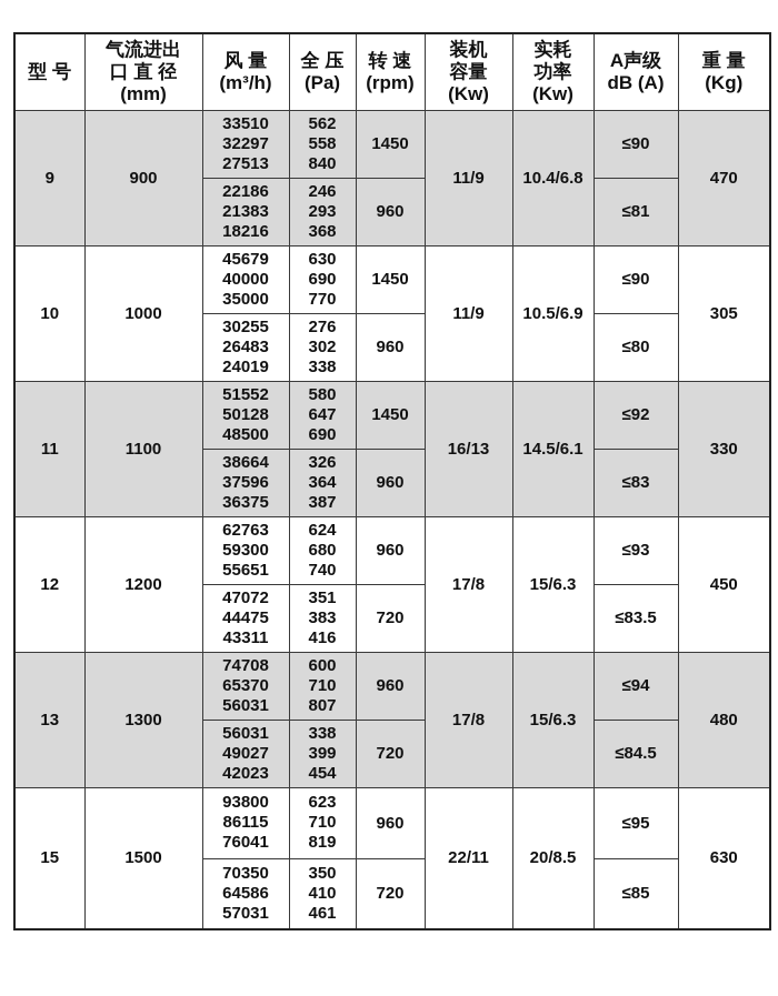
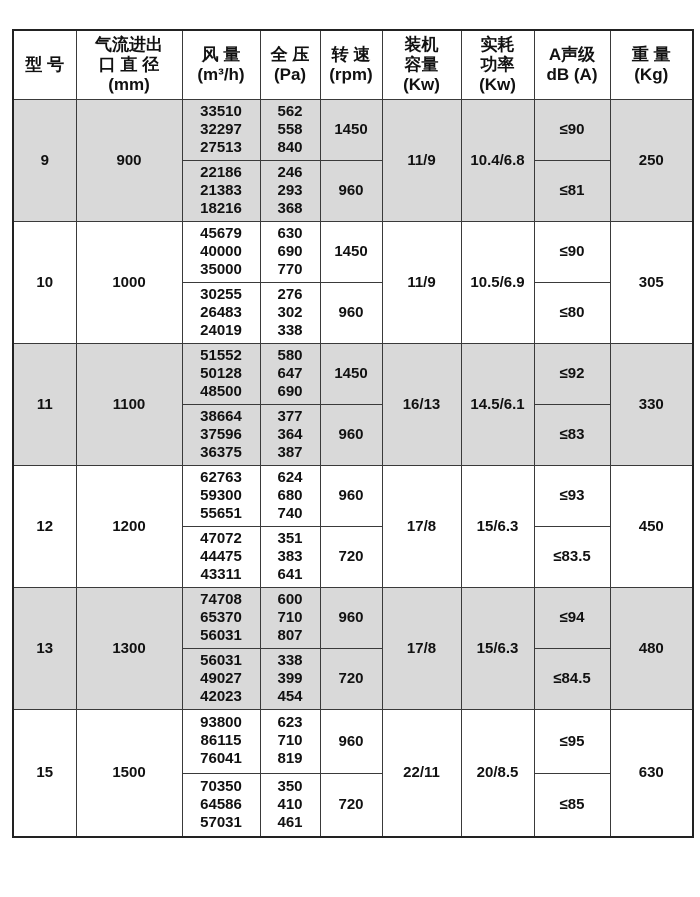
  型 号	气流进出 口 直 径 (mm)	风 量 (m³/h)	全 压 (Pa)	转 速 (rpm)	装机 容量 (Kw)	实耗 功率 (Kw)	A声级 dB (A)	重 量 (Kg)
- 9	900	33510 32297 27513	562 558 840	1450	11/9	10.4/6.8	≤90	470
+ 9	900	33510 32297 27513	562 558 840	1450	11/9	10.4/6.8	≤90	250
  22186 21383 18216	246 293 368	960	≤81
  10	1000	45679 40000 35000	630 690 770	1450	11/9	10.5/6.9	≤90	305
  30255 26483 24019	276 302 338	960	≤80
  11	1100	51552 50128 48500	580 647 690	1450	16/13	14.5/6.1	≤92	330
- 38664 37596 36375	326 364 387	960	≤83
+ 38664 37596 36375	377 364 387	960	≤83
  12	1200	62763 59300 55651	624 680 740	960	17/8	15/6.3	≤93	450
- 47072 44475 43311	351 383 416	720	≤83.5
+ 47072 44475 43311	351 383 641	720	≤83.5
  13	1300	74708 65370 56031	600 710 807	960	17/8	15/6.3	≤94	480
  56031 49027 42023	338 399 454	720	≤84.5
  15	1500	93800 86115 76041	623 710 819	960	22/11	20/8.5	≤95	630
  70350 64586 57031	350 410 461	720	≤85
